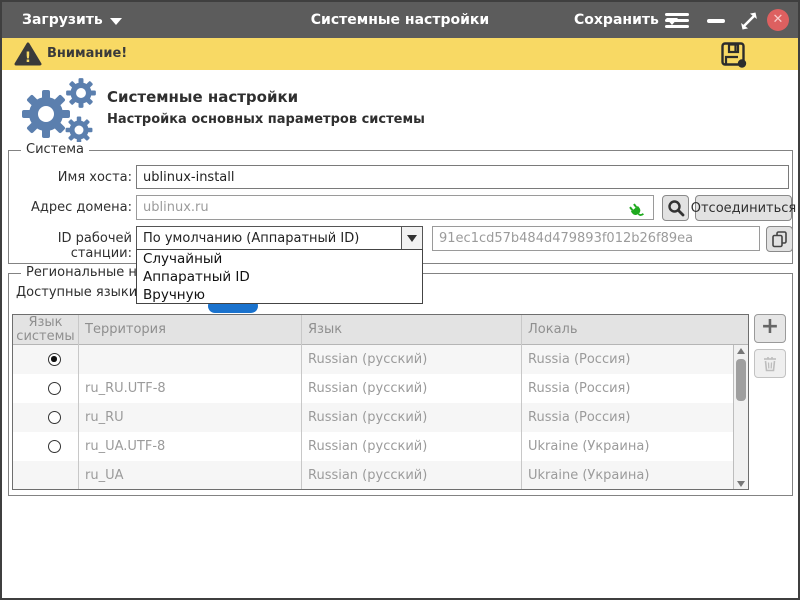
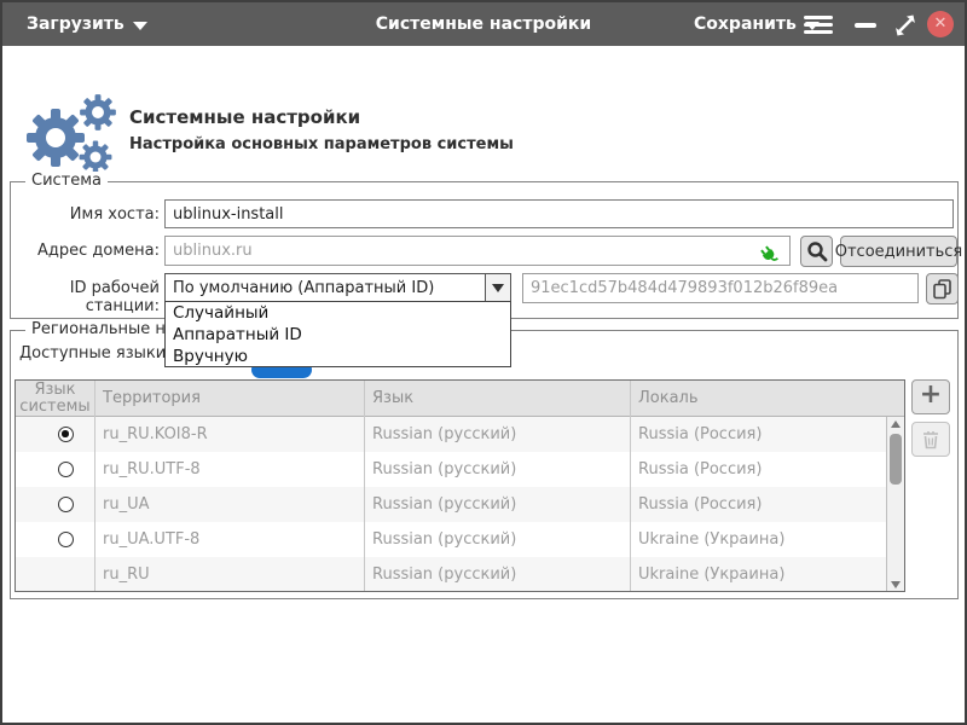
  Загрузить
  Системные настройки
  Сохранить
  ✕
- !
- Внимание!
  Системные настройки
  Настройка основных параметров системы
  Система
  Имя хоста:
  ublinux-install
  Адрес домена:
  ublinux.ru
  Отсоединиться
  ID рабочей станции:
  По умолчанию (Аппаратный ID)
  91ec1cd57b484d479893f012b26f89ea
  Доступные языки
  Язык системы
  Территория
  Язык
  Локаль
+ ru_RU.KOI8-R
  Russian (русский)
  Russia (Россия)
  ru_RU.UTF-8
  Russian (русский)
  Russia (Россия)
- ru_RU
+ ru_UA
  Russian (русский)
  Russia (Россия)
  ru_UA.UTF-8
  Russian (русский)
  Ukraine (Украина)
- ru_UA
+ ru_RU
  Russian (русский)
  Ukraine (Украина)
  +
  Случайный
  Аппаратный ID
  Вручную
